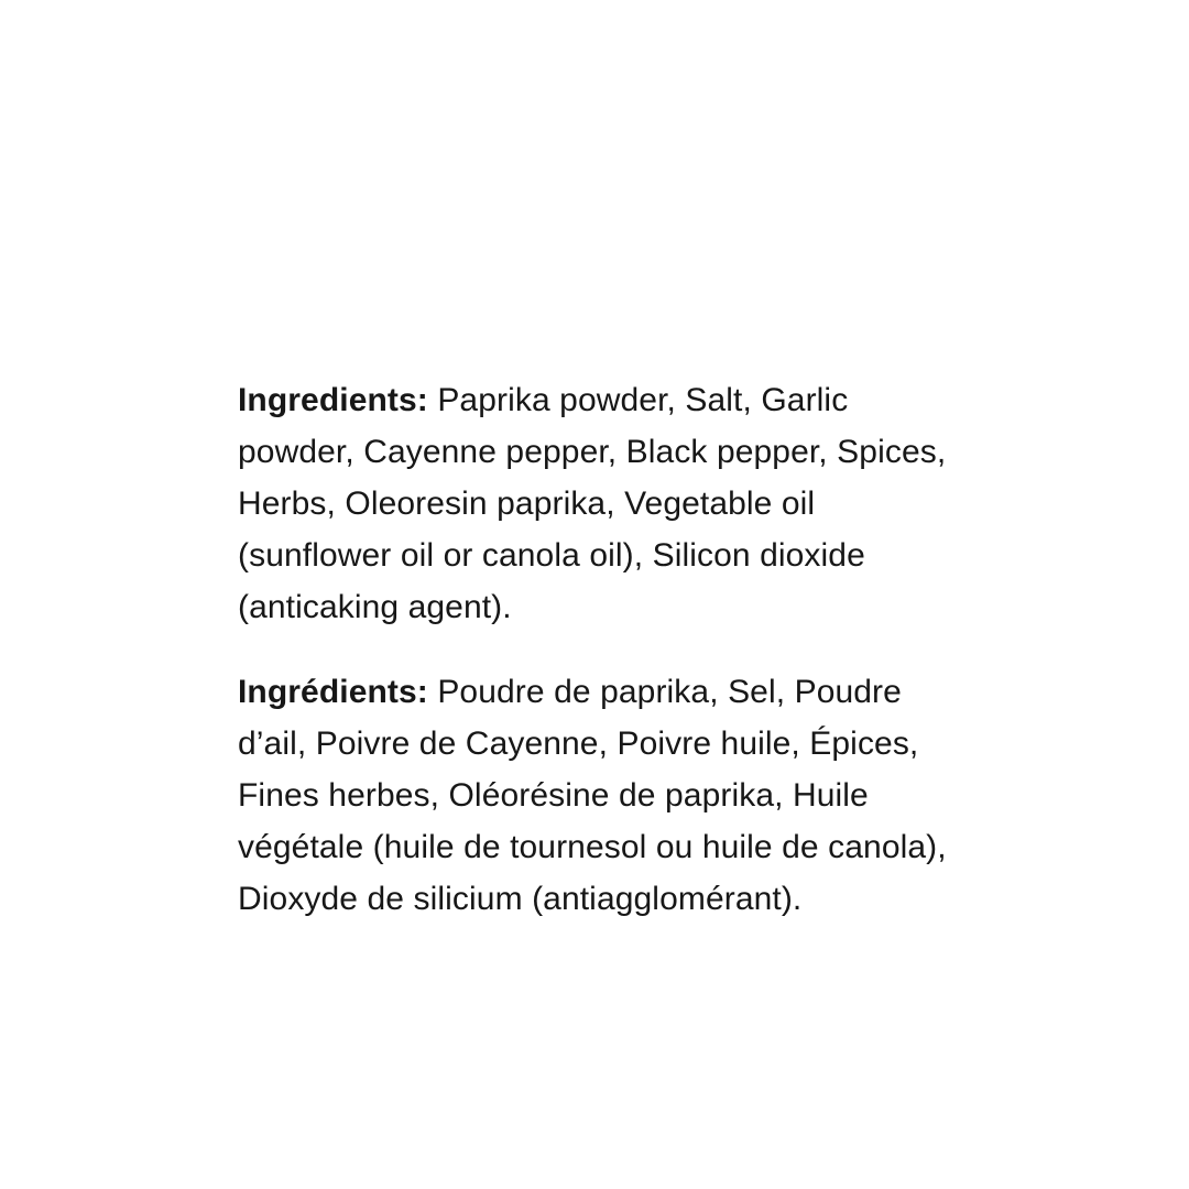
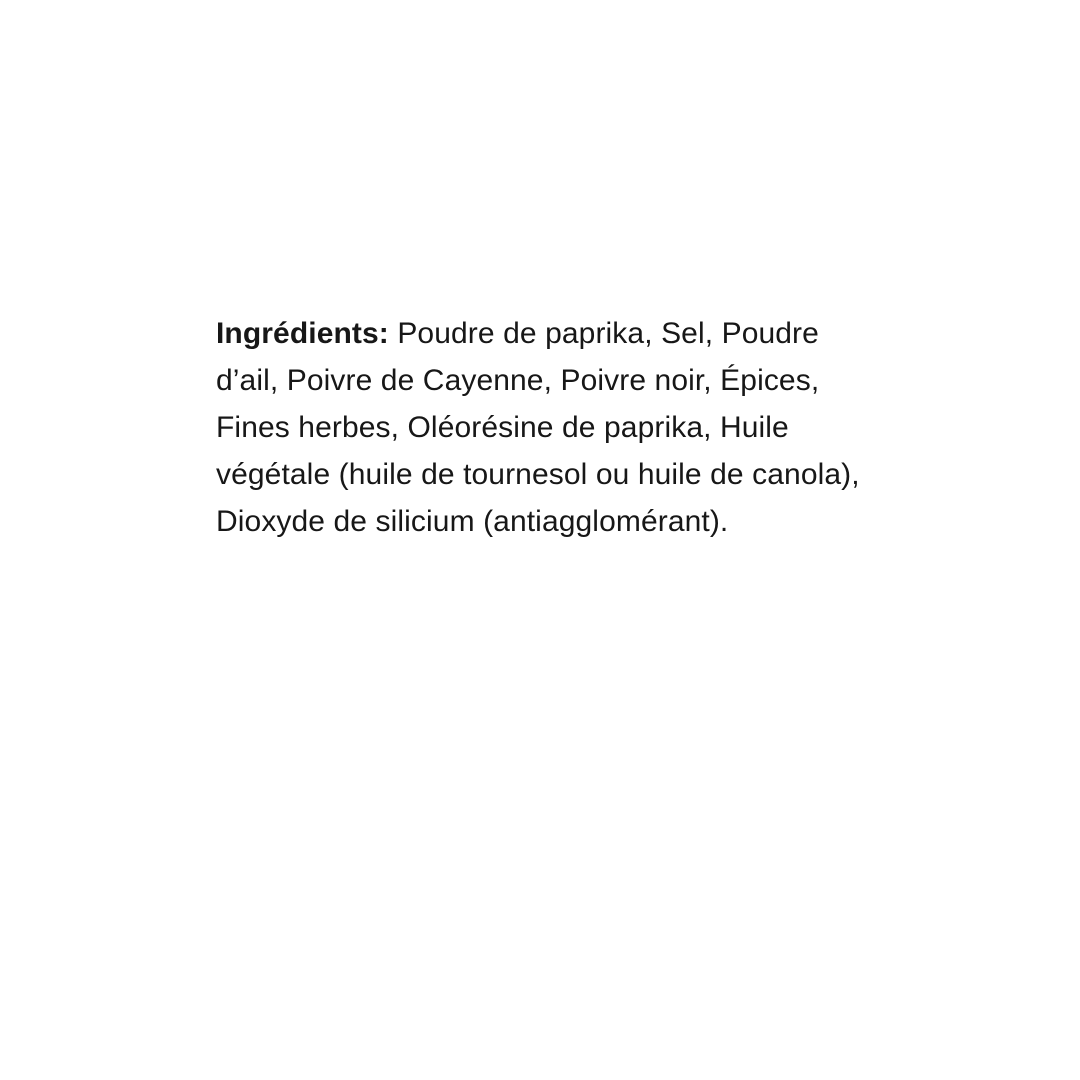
- Ingredients: Paprika powder, Salt, Garlic powder, Cayenne pepper, Black pepper, Spices, Herbs, Oleoresin paprika, Vegetable oil (sunflower oil or canola oil), Silicon dioxide (anticaking agent).
- Ingrédients: Poudre de paprika, Sel, Poudre d’ail, Poivre de Cayenne, Poivre huile, Épices, Fines herbes, Oléorésine de paprika, Huile végétale (huile de tournesol ou huile de canola), Dioxyde de silicium (antiagglomérant).
+ Ingrédients: Poudre de paprika, Sel, Poudre d’ail, Poivre de Cayenne, Poivre noir, Épices, Fines herbes, Oléorésine de paprika, Huile végétale (huile de tournesol ou huile de canola), Dioxyde de silicium (antiagglomérant).
